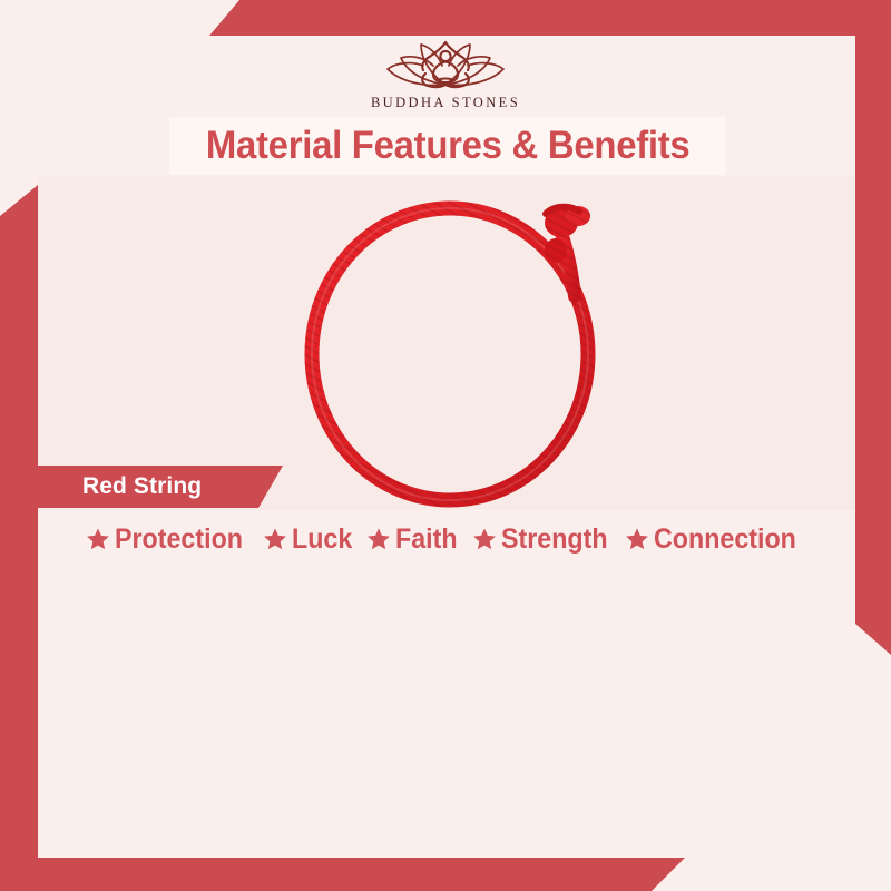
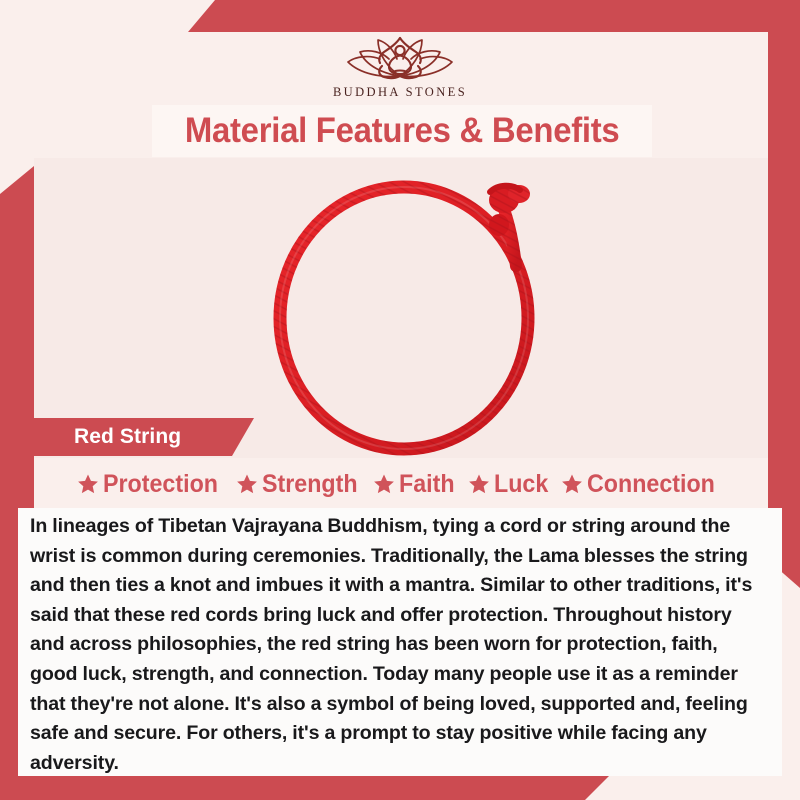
  BUDDHA STONES
  Material Features & Benefits
  Red String
  Protection
- Luck
+ Strength
  Faith
- Strength
+ Luck
  Connection
+ In lineages of Tibetan Vajrayana Buddhism, tying a cord or string around the wrist is common during ceremonies. Traditionally, the Lama blesses the string and then ties a knot and imbues it with a mantra. Similar to other traditions, it's said that these red cords bring luck and offer protection. Throughout history and across philosophies, the red string has been worn for protection, faith, good luck, strength, and connection. Today many people use it as a reminder that they're not alone. It's also a symbol of being loved, supported and, feeling safe and secure. For others, it's a prompt to stay positive while facing any adversity.
